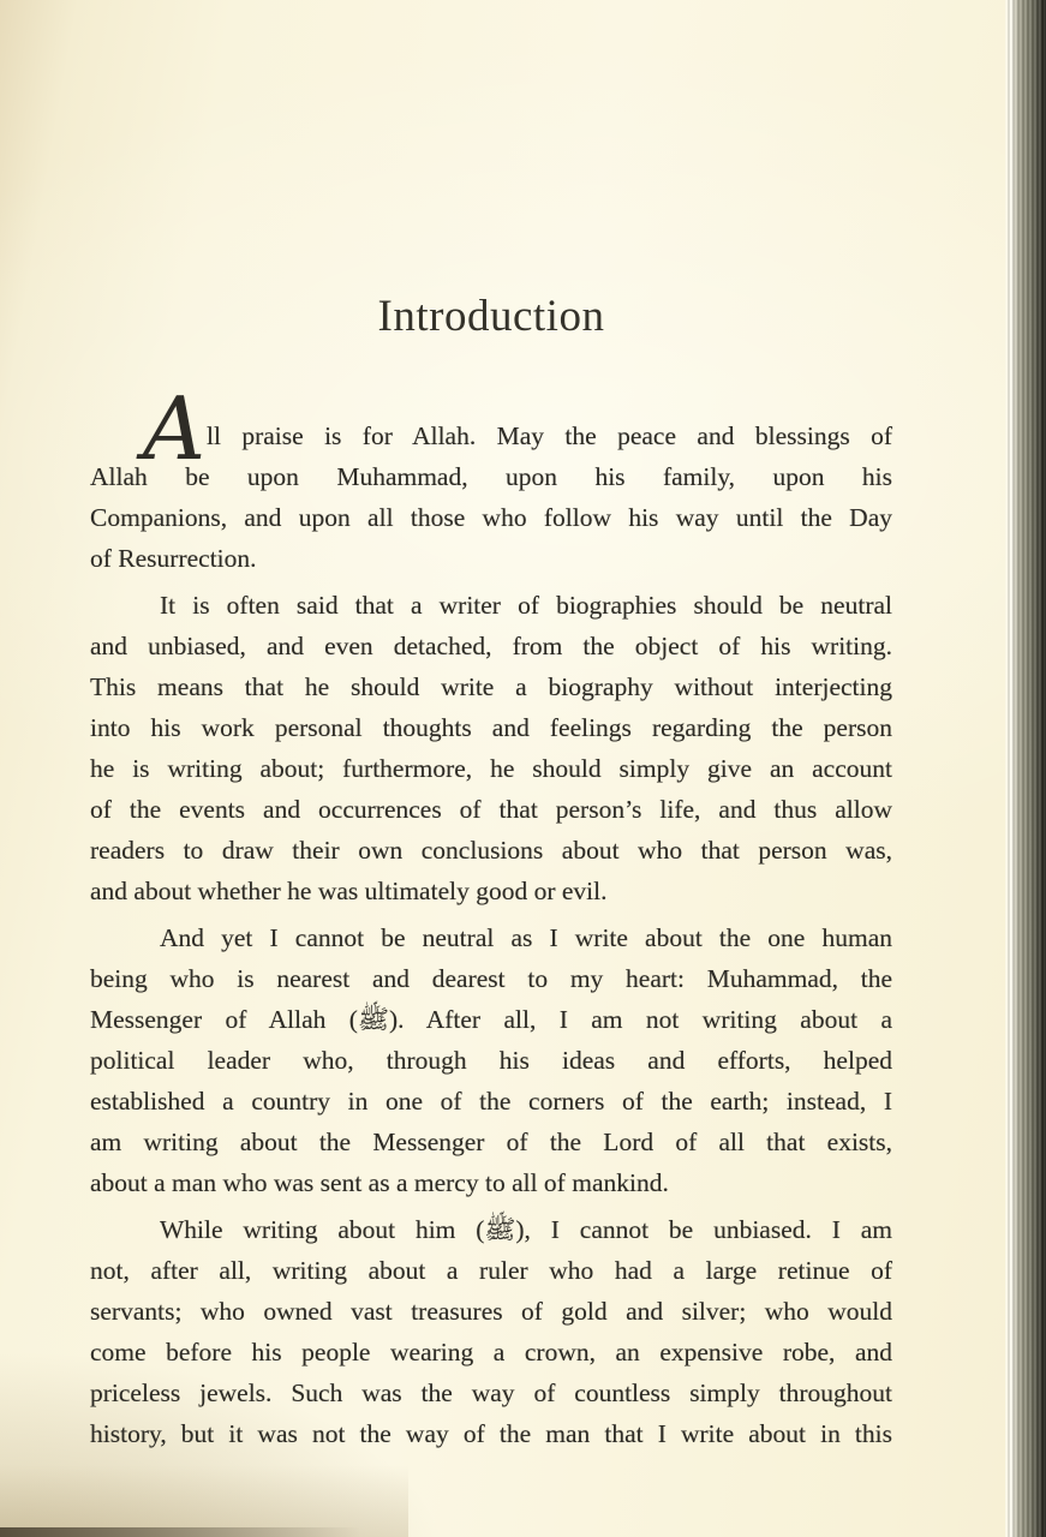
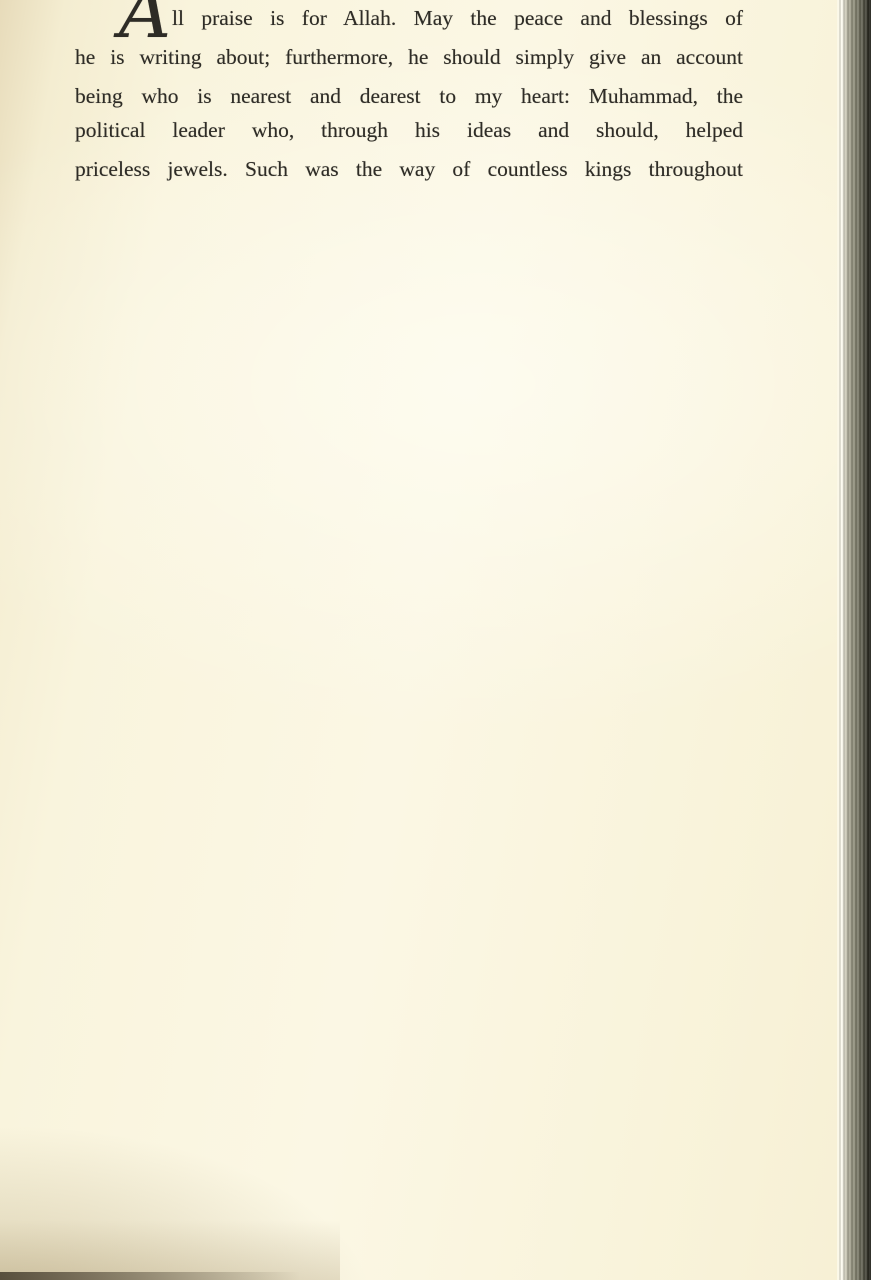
- Introduction
  All praise is for Allah. May the peace and blessings of
- Allah be upon Muhammad, upon his family, upon his
- Companions, and upon all those who follow his way until the Day
- of Resurrection.
- It is often said that a writer of biographies should be neutral
- and unbiased, and even detached, from the object of his writing.
- This means that he should write a biography without interjecting
- into his work personal thoughts and feelings regarding the person
  he is writing about; furthermore, he should simply give an account
- of the events and occurrences of that person’s life, and thus allow
- readers to draw their own conclusions about who that person was,
- and about whether he was ultimately good or evil.
- And yet I cannot be neutral as I write about the one human
  being who is nearest and dearest to my heart: Muhammad, the
- Messenger of Allah (ﷺ). After all, I am not writing about a
- political leader who, through his ideas and efforts, helped
+ political leader who, through his ideas and should, helped
- established a country in one of the corners of the earth; instead, I
- am writing about the Messenger of the Lord of all that exists,
- about a man who was sent as a mercy to all of mankind.
- While writing about him (ﷺ), I cannot be unbiased. I am
- not, after all, writing about a ruler who had a large retinue of
- servants; who owned vast treasures of gold and silver; who would
- come before his people wearing a crown, an expensive robe, and
- priceless jewels. Such was the way of countless simply throughout
+ priceless jewels. Such was the way of countless kings throughout
- history, but it was not the way of the man that I write about in this
